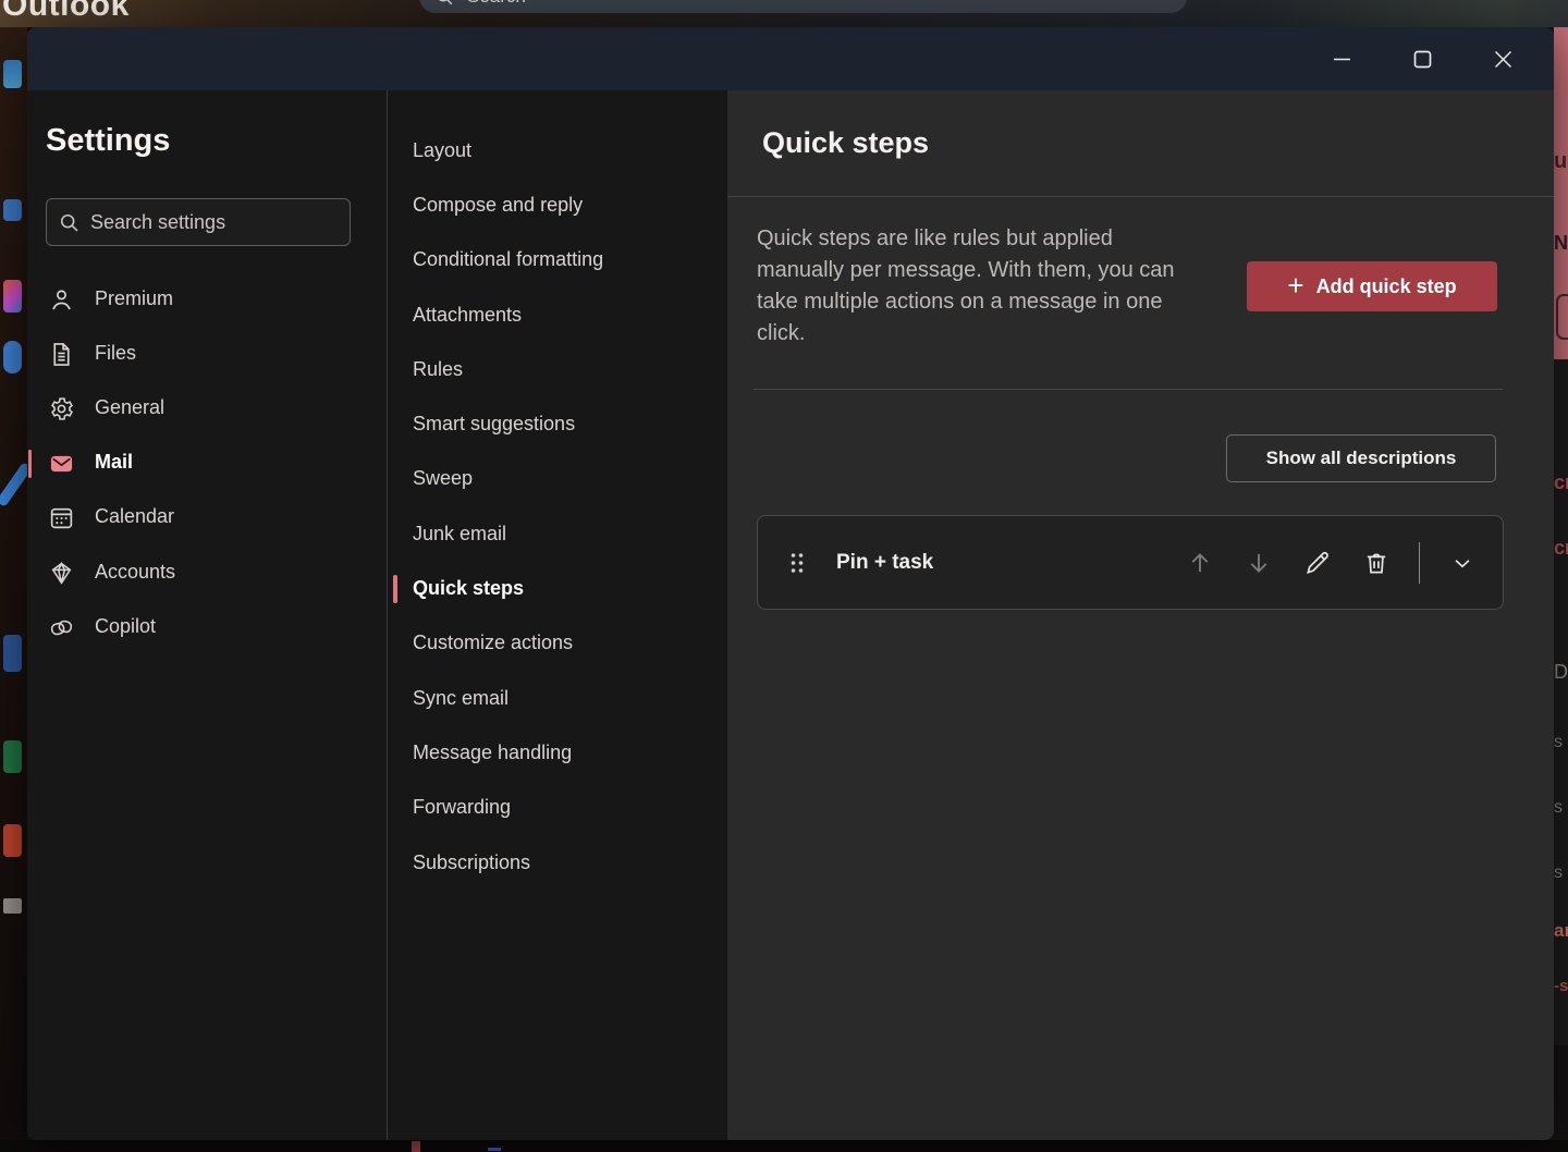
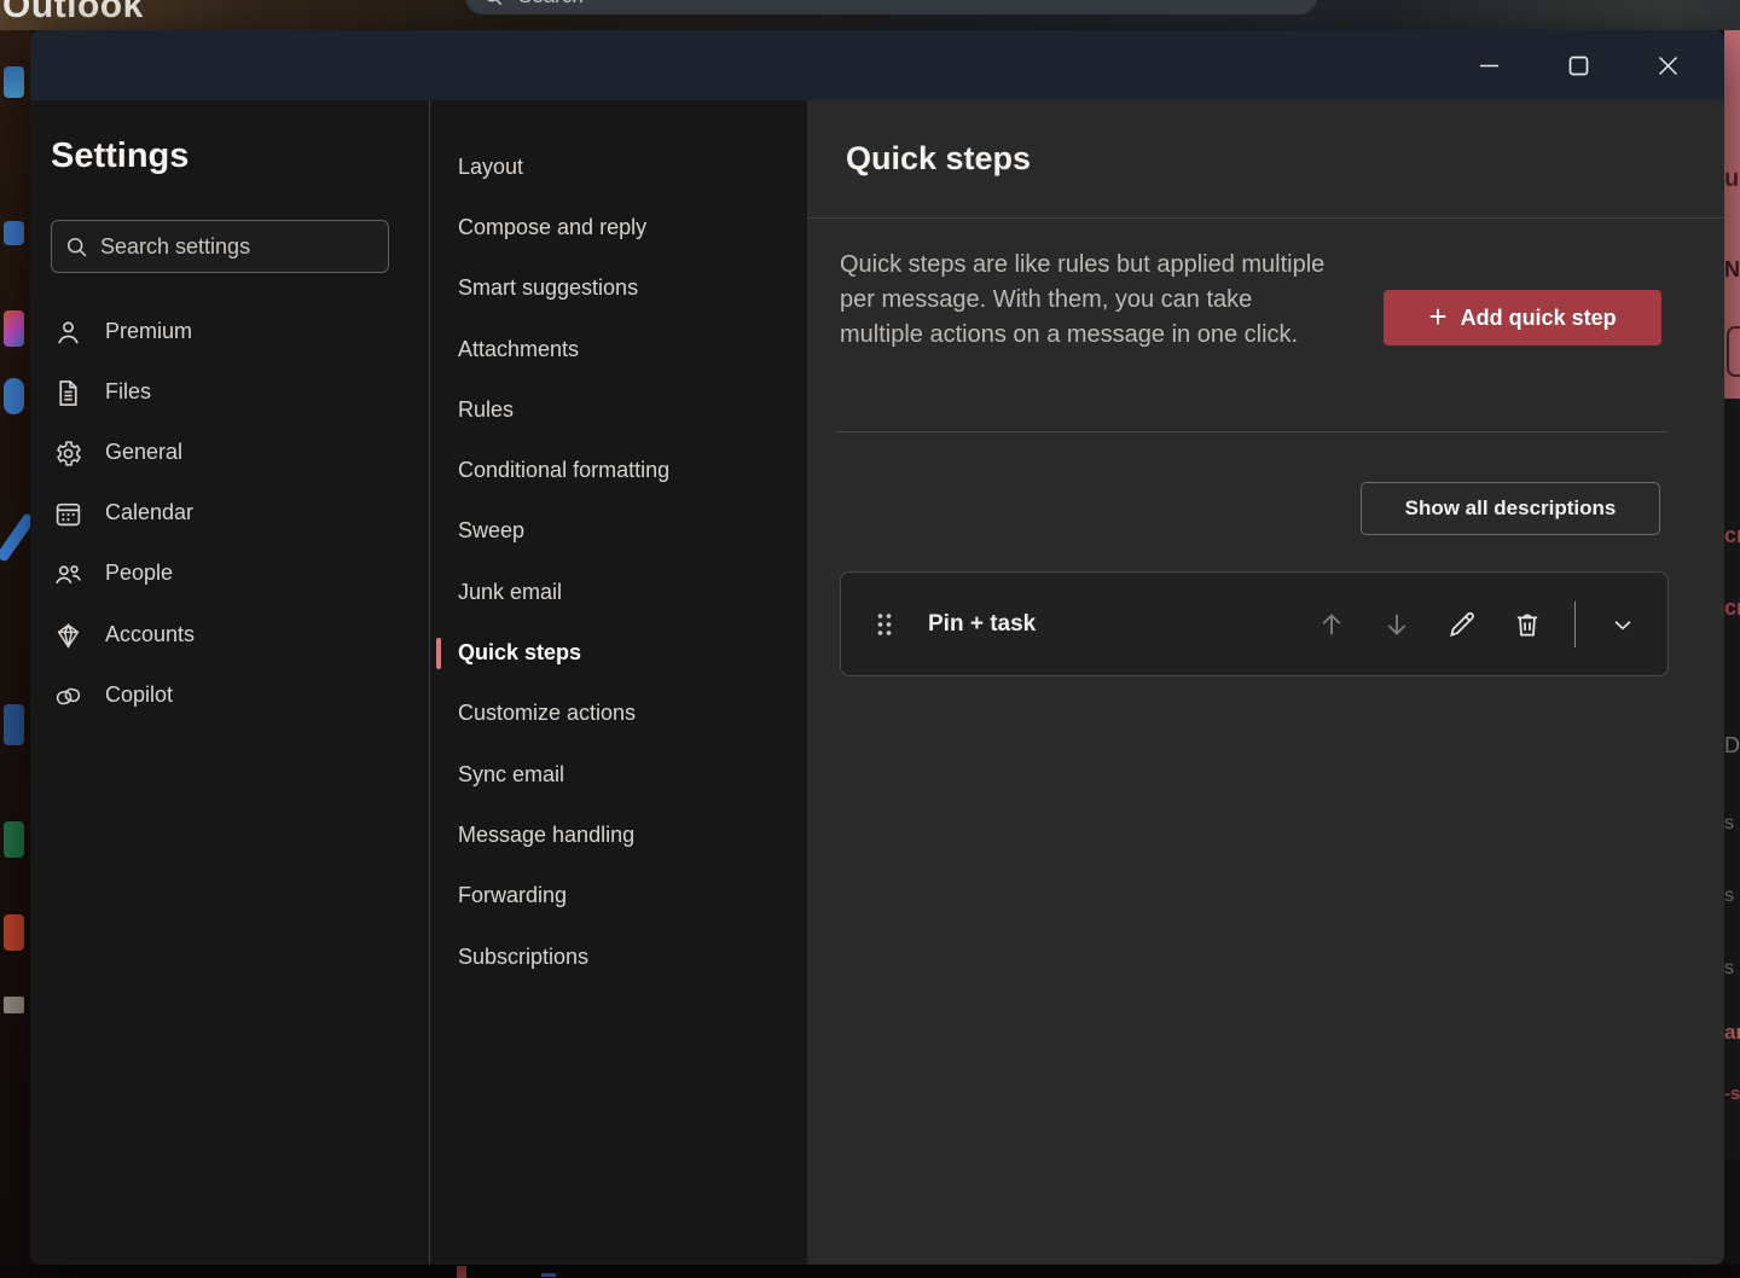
  Outlook
  u
  N
  s
  s
  s
  -s
  Settings
  Search settings
  Premium
  Files
  General
- Mail
  Calendar
+ People
  Accounts
  Copilot
  Layout
  Compose and reply
- Conditional formatting
+ Smart suggestions
  Attachments
  Rules
- Smart suggestions
+ Conditional formatting
  Sweep
  Junk email
  Quick steps
  Customize actions
  Sync email
  Message handling
  Forwarding
  Subscriptions
  Quick steps
- Quick steps are like rules but applied manually per message. With them, you can take multiple actions on a message in one click.
+ Quick steps are like rules but applied multiple per message. With them, you can take multiple actions on a message in one click.
  +
  Add quick step
  Show all descriptions
  Pin + task
